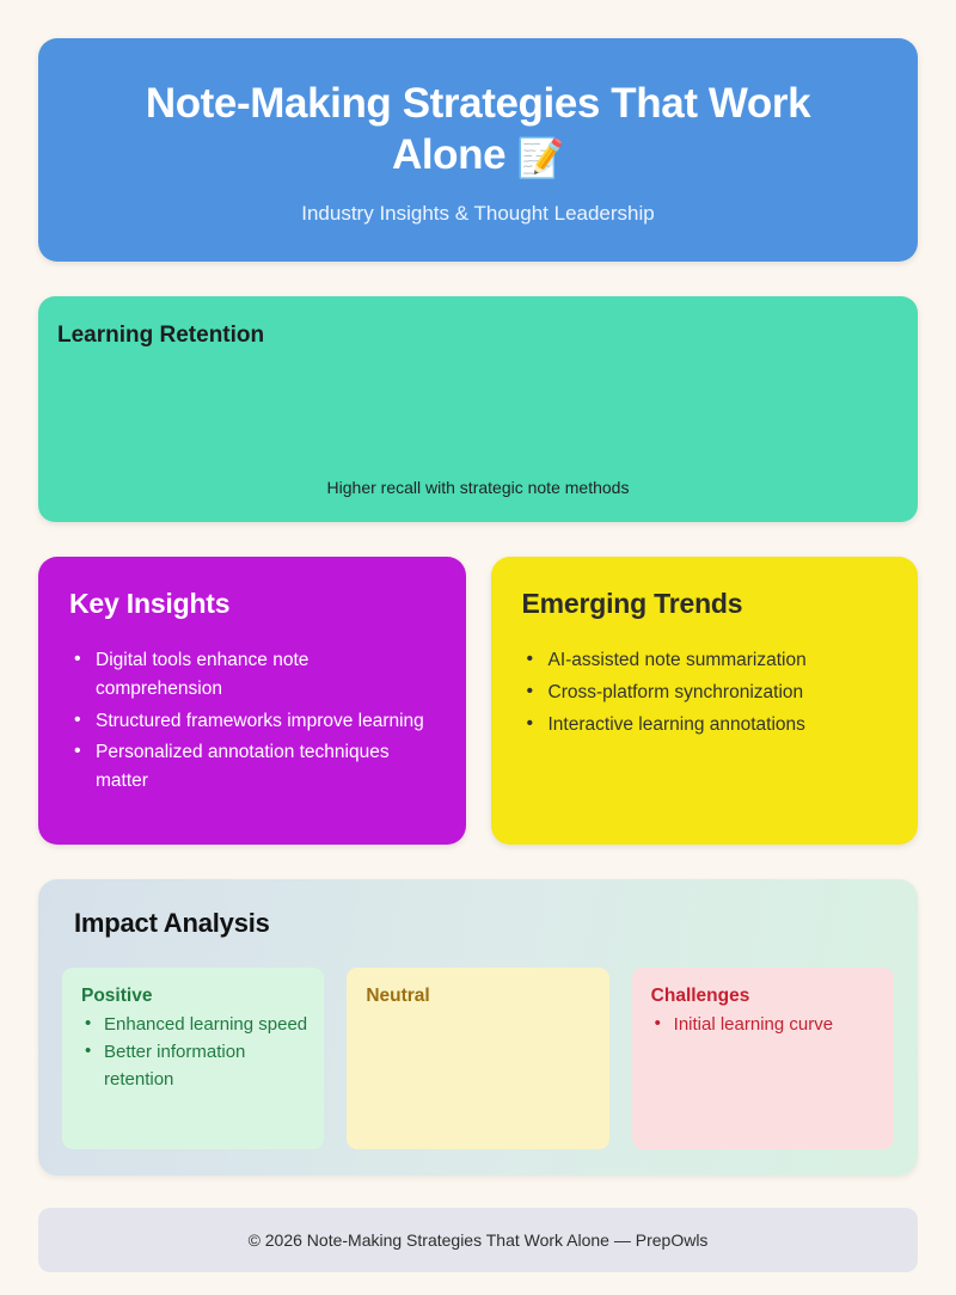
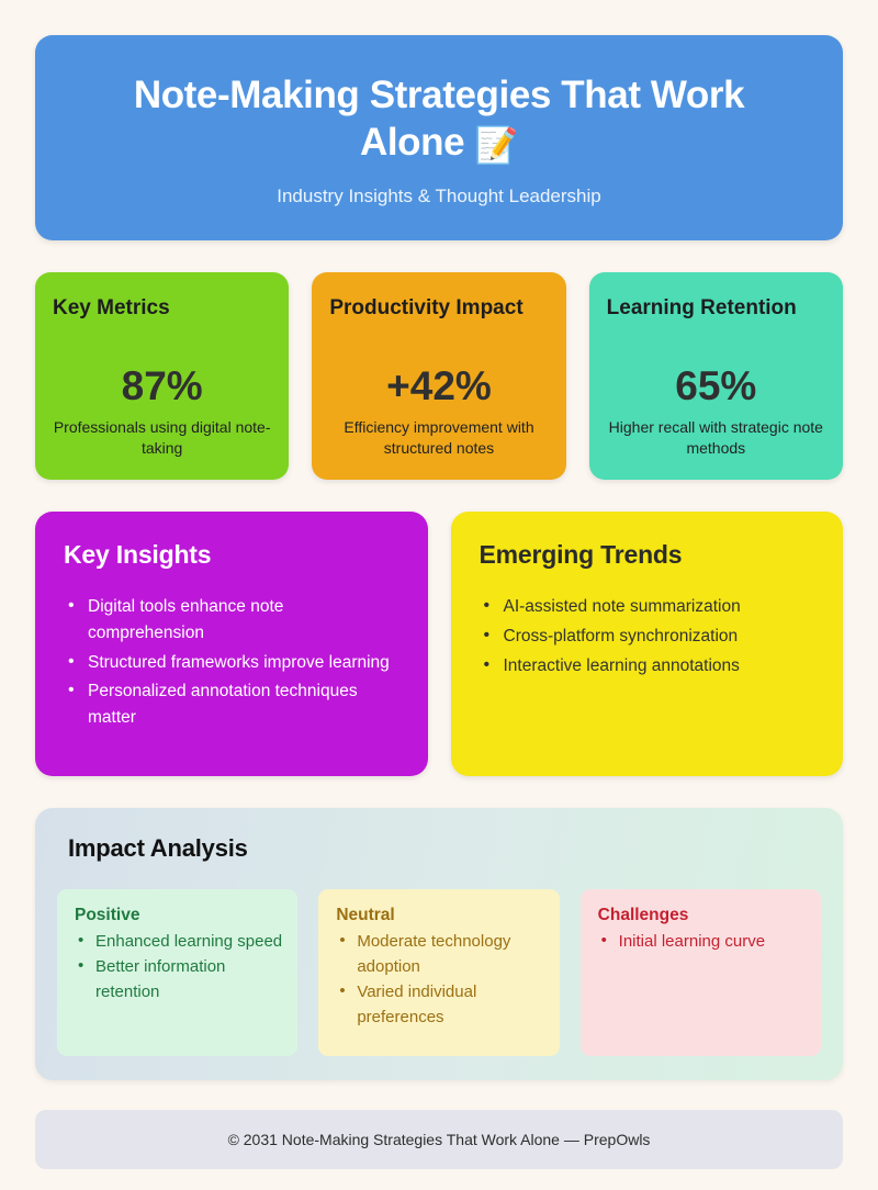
  Note-Making Strategies That Work Alone 📝
  Industry Insights & Thought Leadership
+ Key Metrics
+ 87%
+ Professionals using digital note-taking
+ Productivity Impact
+ +42%
+ Efficiency improvement with structured notes
  Learning Retention
+ 65%
  Higher recall with strategic note methods
  Key Insights
  Digital tools enhance note comprehension
  Structured frameworks improve learning
  Personalized annotation techniques matter
  Emerging Trends
  AI-assisted note summarization
  Cross-platform synchronization
  Interactive learning annotations
  Impact Analysis
  Positive
  Enhanced learning speed
  Better information retention
  Neutral
+ Moderate technology adoption
+ Varied individual preferences
  Challenges
  Initial learning curve
- © 2026 Note-Making Strategies That Work Alone — PrepOwls
+ © 2031 Note-Making Strategies That Work Alone — PrepOwls
